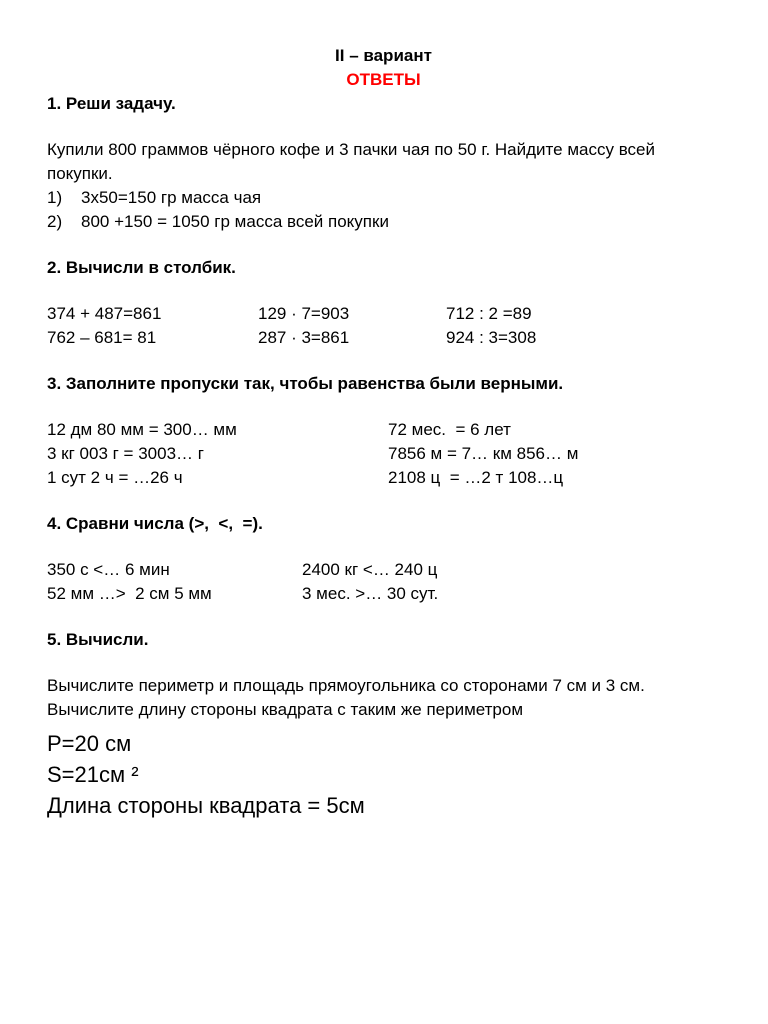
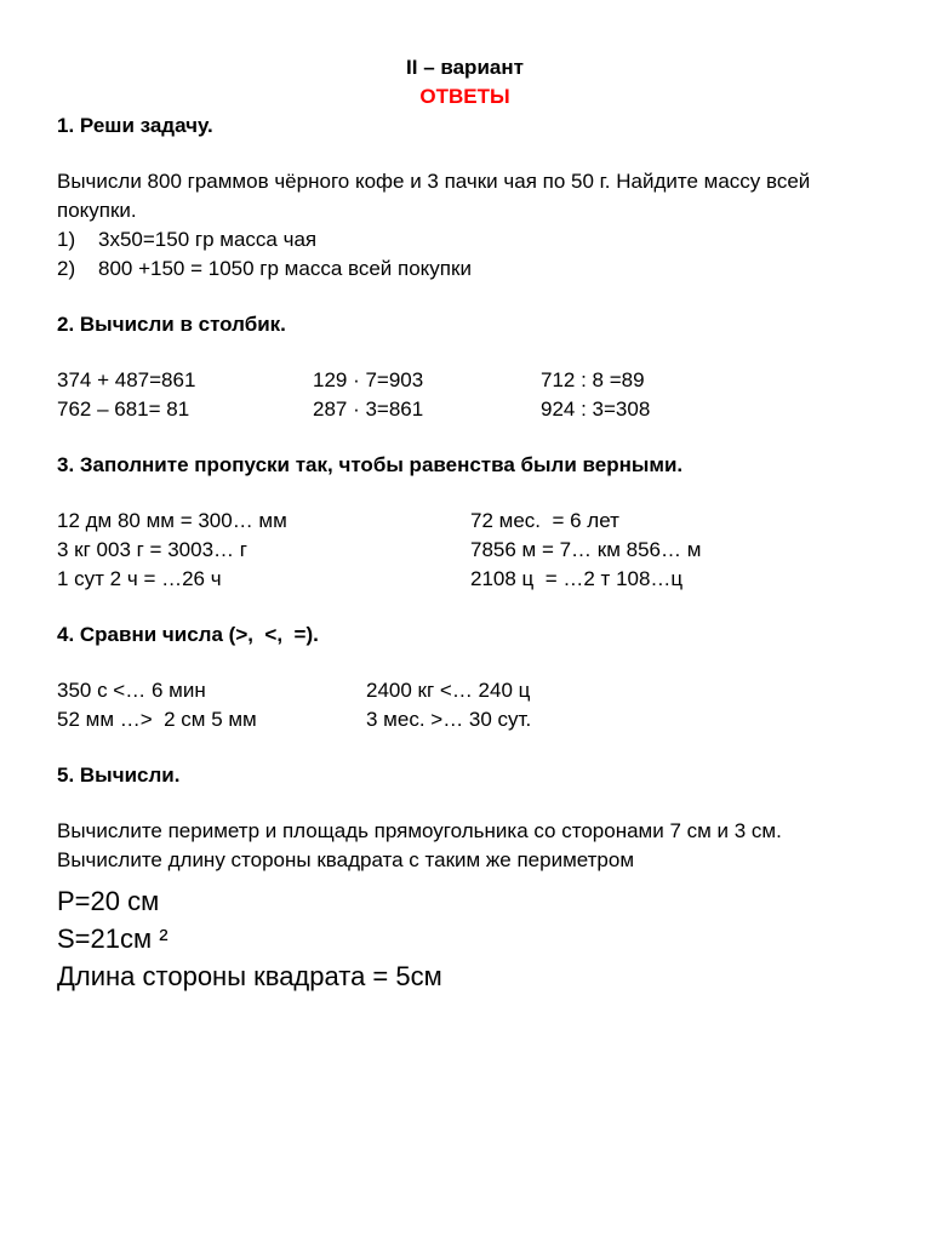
  II – вариант
  ОТВЕТЫ
  1. Реши задачу.
- Купили 800 граммов чёрного кофе и 3 пачки чая по 50 г. Найдите массу всей покупки.
+ Вычисли 800 граммов чёрного кофе и 3 пачки чая по 50 г. Найдите массу всей покупки.
  1) 3х50=150 гр масса чая
  2) 800 +150 = 1050 гр масса всей покупки
  2. Вычисли в столбик.
  374 + 487=861
  129 · 7=903
- 712 : 2 =89
+ 712 : 8 =89
  762 – 681= 81
  287 · 3=861
  924 : 3=308
  3. Заполните пропуски так, чтобы равенства были верными.
  12 дм 80 мм = 300… мм
  72 мес. = 6 лет
  3 кг 003 г = 3003… г
  7856 м = 7… км 856… м
  1 сут 2 ч = …26 ч
  2108 ц = …2 т 108…ц
  4. Сравни числа (>, <, =).
  350 с <… 6 мин
  2400 кг <… 240 ц
  52 мм …> 2 см 5 мм
  3 мес. >… 30 сут.
  5. Вычисли.
  Вычислите периметр и площадь прямоугольника со сторонами 7 см и 3 см. Вычислите длину стороны квадрата с таким же периметром
  Р=20 см
  S=21см ²
  Длина стороны квадрата = 5см
